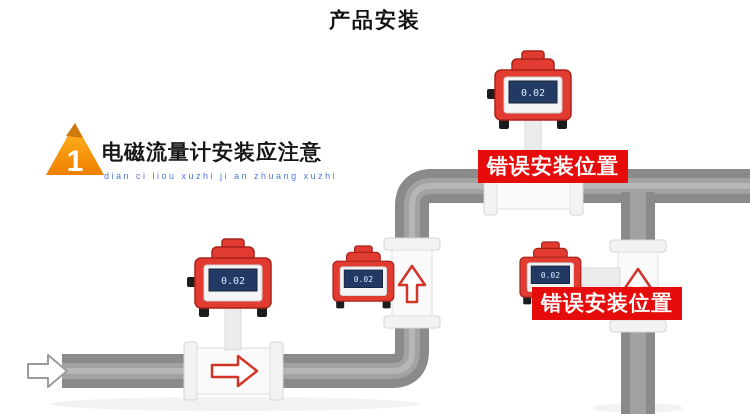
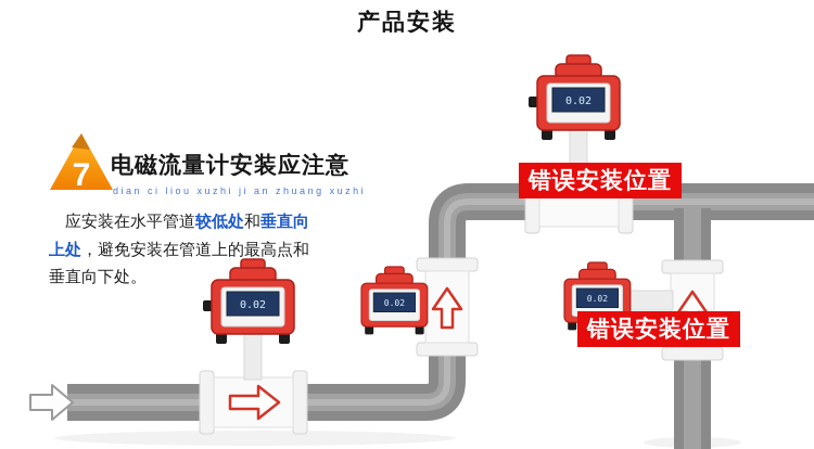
  0.02
  0.02
  0.02
  0.02
  产品安装
  错误安装位置
  错误安装位置
- 1
+ 7
  电磁流量计安装应注意
  dian ci liou xuzhi ji an zhuang xuzhi
+ 应安装在水平管道较低处和垂直向上处，避免安装在管道上的最高点和垂直向下处。
